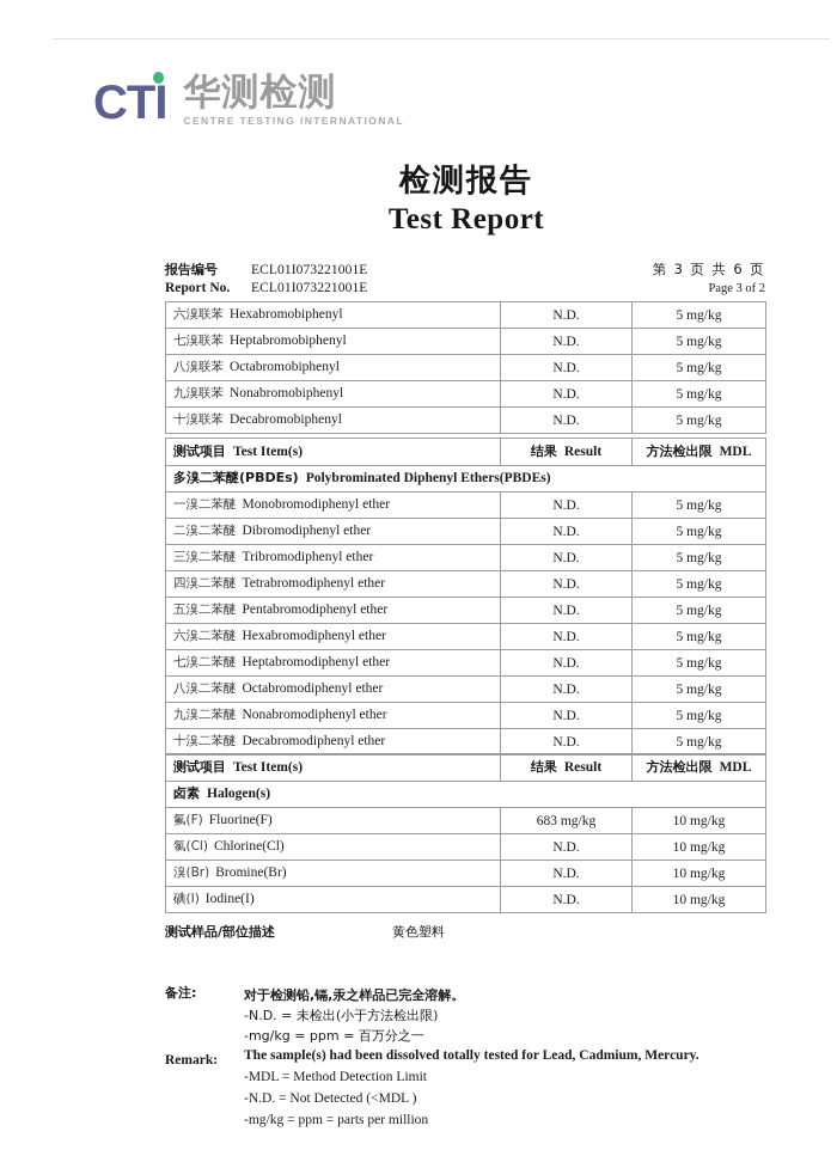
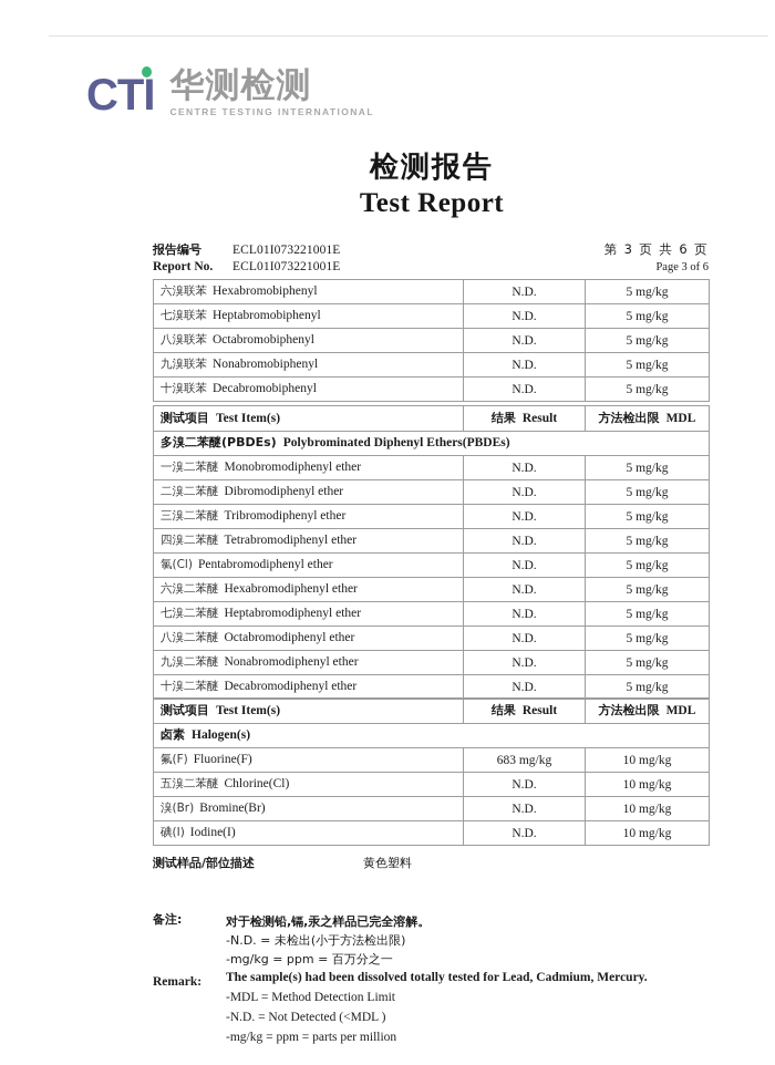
  CTI
  华测检测
  CENTRE TESTING INTERNATIONAL
  检测报告
  Test Report
  报告编号
  ECL01I073221001E
  第 3 页 共 6 页
  Report No.
  ECL01I073221001E
- Page 3 of 2
+ Page 3 of 6
  六溴联苯 Hexabromobiphenyl	N.D.	5 mg/kg
  七溴联苯 Heptabromobiphenyl	N.D.	5 mg/kg
  八溴联苯 Octabromobiphenyl	N.D.	5 mg/kg
  九溴联苯 Nonabromobiphenyl	N.D.	5 mg/kg
  十溴联苯 Decabromobiphenyl	N.D.	5 mg/kg
  测试项目 Test Item(s)	结果 Result	方法检出限 MDL
  多溴二苯醚(PBDEs) Polybrominated Diphenyl Ethers(PBDEs)
  一溴二苯醚 Monobromodiphenyl ether	N.D.	5 mg/kg
  二溴二苯醚 Dibromodiphenyl ether	N.D.	5 mg/kg
  三溴二苯醚 Tribromodiphenyl ether	N.D.	5 mg/kg
  四溴二苯醚 Tetrabromodiphenyl ether	N.D.	5 mg/kg
- 五溴二苯醚 Pentabromodiphenyl ether	N.D.	5 mg/kg
+ 氯(Cl) Pentabromodiphenyl ether	N.D.	5 mg/kg
  六溴二苯醚 Hexabromodiphenyl ether	N.D.	5 mg/kg
  七溴二苯醚 Heptabromodiphenyl ether	N.D.	5 mg/kg
  八溴二苯醚 Octabromodiphenyl ether	N.D.	5 mg/kg
  九溴二苯醚 Nonabromodiphenyl ether	N.D.	5 mg/kg
  十溴二苯醚 Decabromodiphenyl ether	N.D.	5 mg/kg
  测试项目 Test Item(s)	结果 Result	方法检出限 MDL
  卤素 Halogen(s)
  氟(F) Fluorine(F)	683 mg/kg	10 mg/kg
- 氯(Cl) Chlorine(Cl)	N.D.	10 mg/kg
+ 五溴二苯醚 Chlorine(Cl)	N.D.	10 mg/kg
  溴(Br) Bromine(Br)	N.D.	10 mg/kg
  碘(I) Iodine(I)	N.D.	10 mg/kg
  测试样品/部位描述
  黄色塑料
  备注:
  Remark:
  对于检测铅,镉,汞之样品已完全溶解。
  -N.D. = 未检出(小于方法检出限)
  -mg/kg = ppm = 百万分之一
  The sample(s) had been dissolved totally tested for Lead, Cadmium, Mercury.
  -MDL = Method Detection Limit
  -N.D. = Not Detected (<MDL )
  -mg/kg = ppm = parts per million
